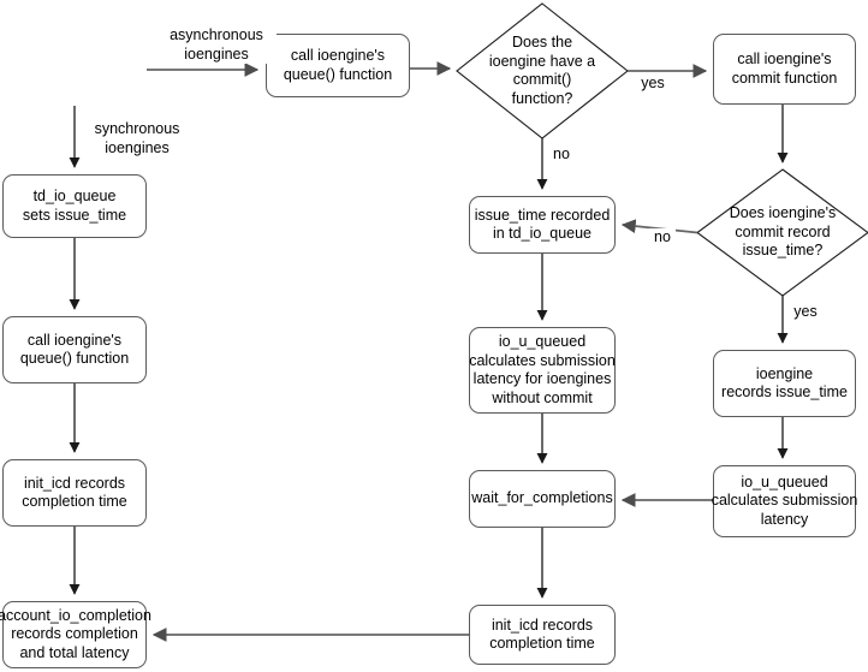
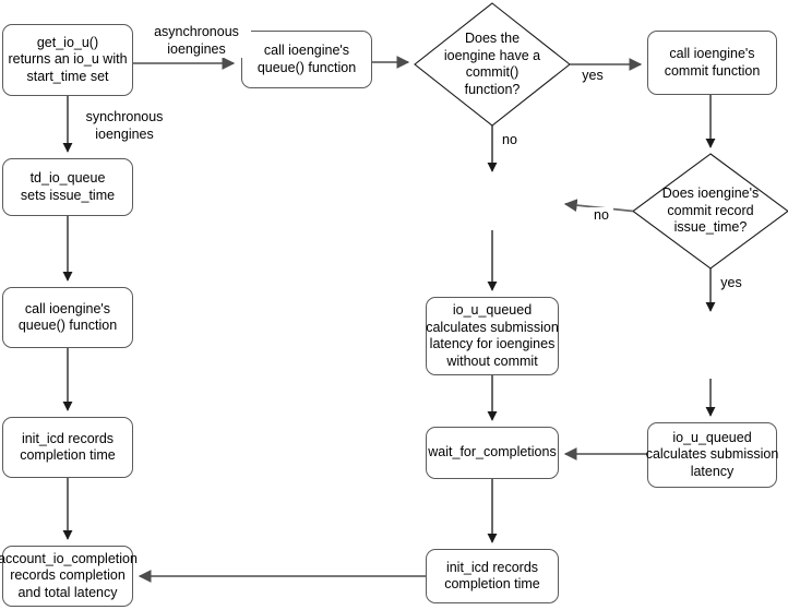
+ get_io_u()
+ returns an io_u with
+ start_time set
  td_io_queue
  sets issue_time
  call ioengine's
  queue() function
  init_icd records
  completion time
  account_io_completion
  records completion
  and total latency
  call ioengine's
  queue() function
  Does the
  ioengine have a
  commit()
  function?
- issue_time recorded
- in td_io_queue
  io_u_queued
  calculates submission
  latency for ioengines
  without commit
  wait_for_completions
  init_icd records
  completion time
  call ioengine's
  commit function
  Does ioengine's
  commit record
  issue_time?
- ioengine
- records issue_time
  io_u_queued
  calculates submission
  latency
  asynchronous
  ioengines
  synchronous
  ioengines
  yes
  no
  no
  yes
